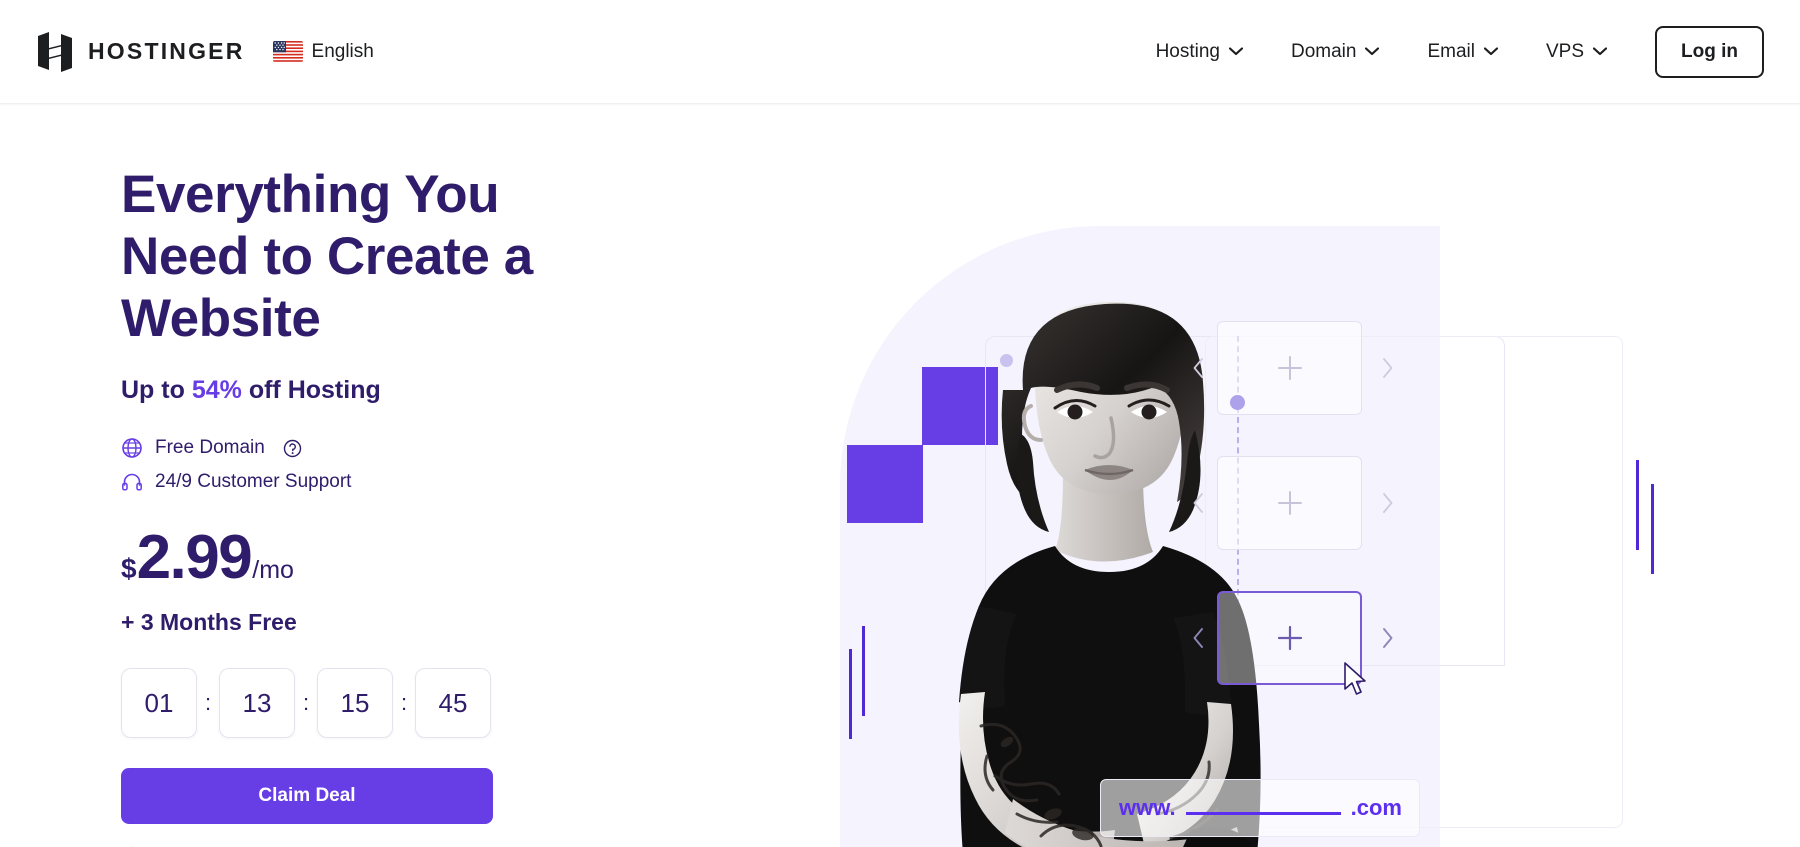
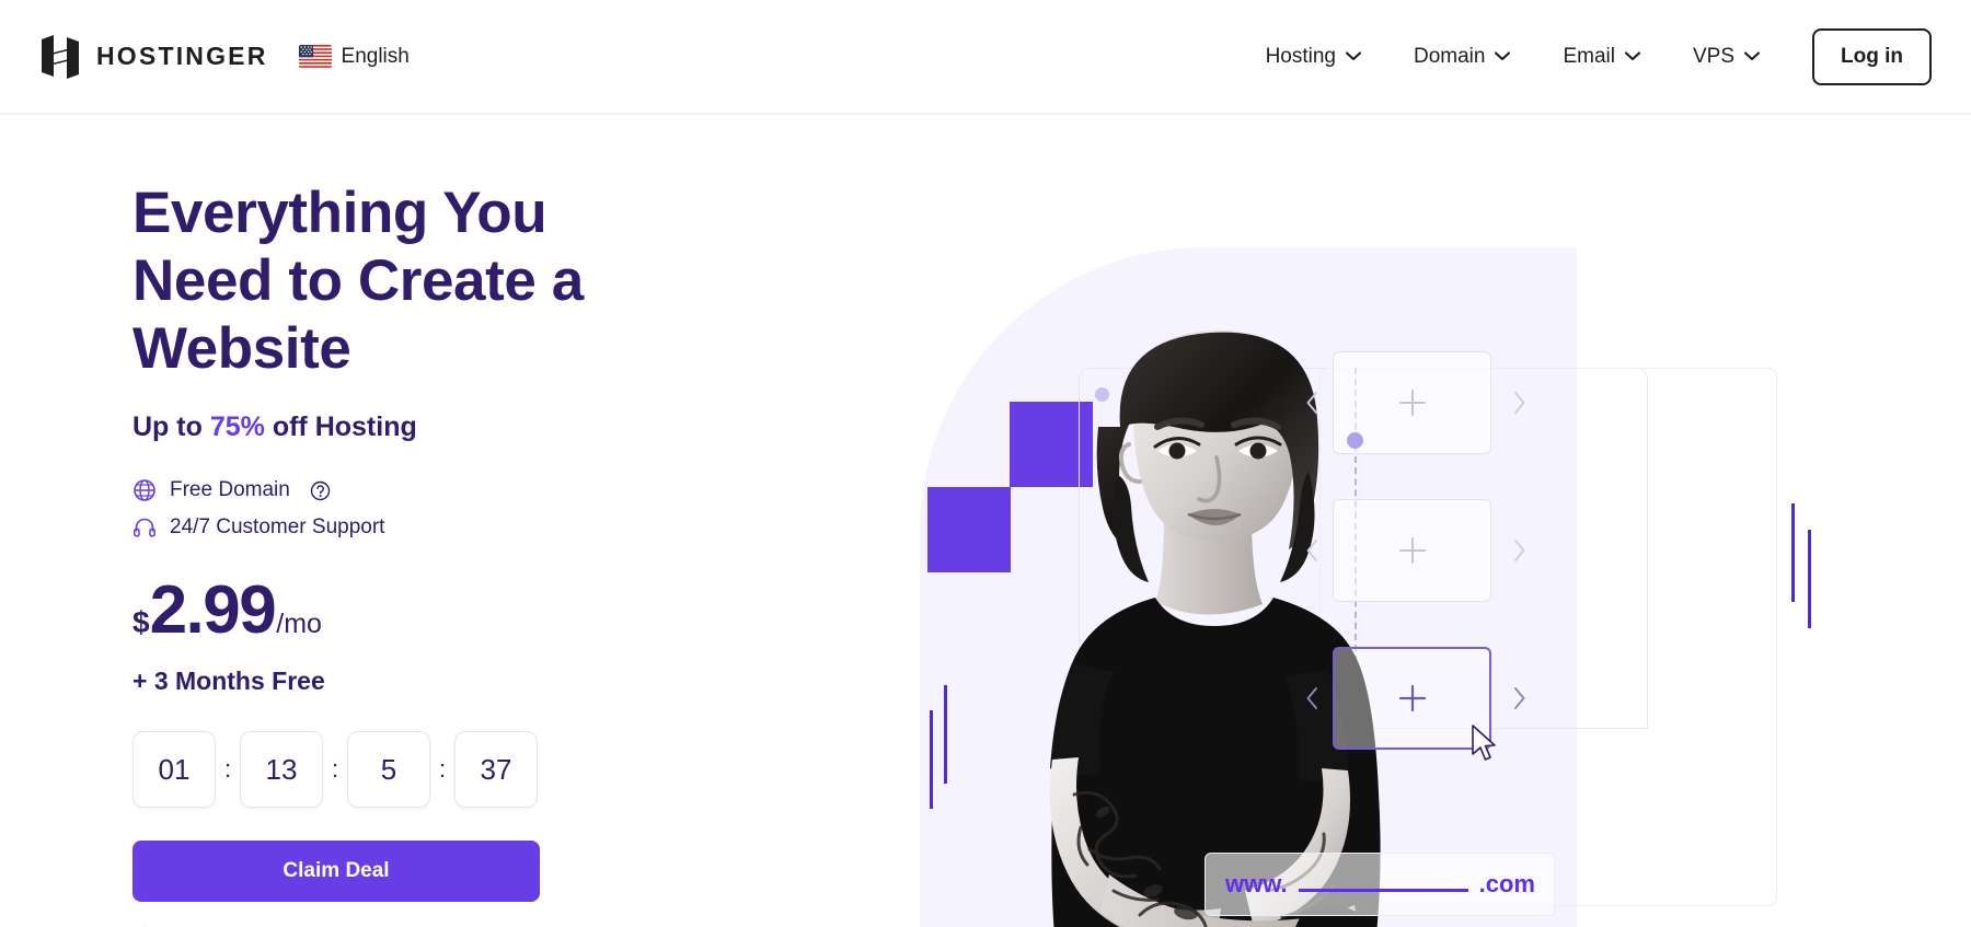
  HOSTINGER
  English
  Hosting
  Domain
  Email
  VPS
  Log in
  Everything You Need to Create a Website
- Up to 54% off Hosting
+ Up to 75% off Hosting
  Free Domain
- 24/9 Customer Support
+ 24/7 Customer Support
  $
  2.99
  /mo
  + 3 Months Free
  01
  :
  13
  :
- 15
+ 5
  :
- 45
+ 37
  Claim Deal
  www.
  .com
